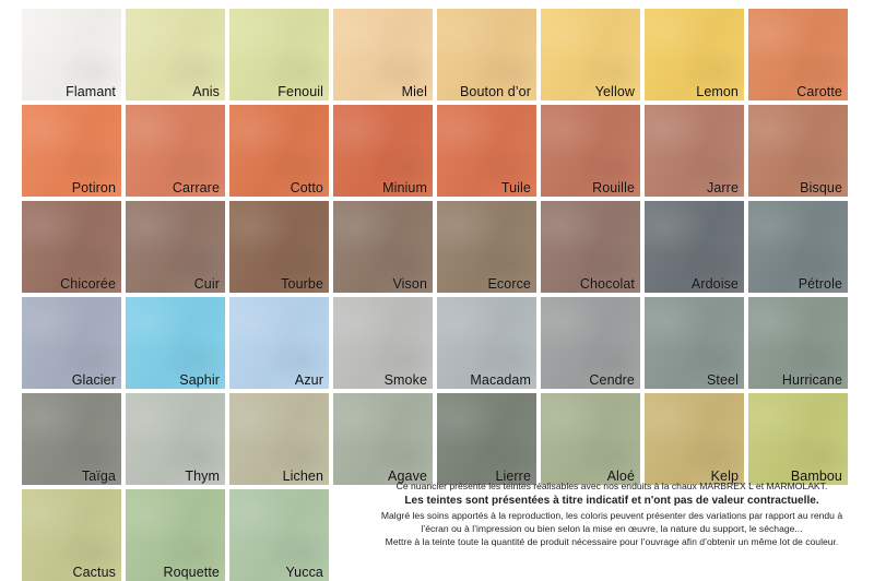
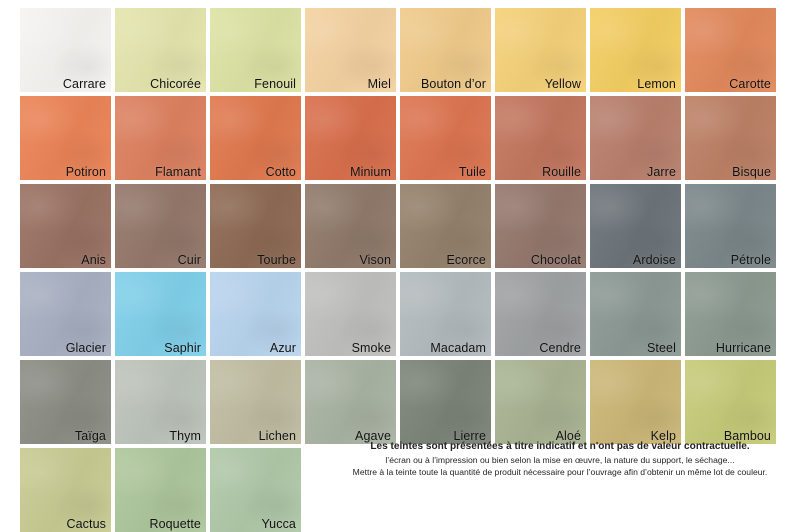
- Flamant
+ Carrare
- Anis
+ Chicorée
  Fenouil
  Miel
  Bouton d’or
  Yellow
  Lemon
  Carotte
  Potiron
- Carrare
+ Flamant
  Cotto
  Minium
  Tuile
  Rouille
  Jarre
  Bisque
- Chicorée
+ Anis
  Cuir
  Tourbe
  Vison
  Ecorce
  Chocolat
  Ardoise
  Pétrole
  Glacier
  Saphir
  Azur
  Smoke
  Macadam
  Cendre
  Steel
  Hurricane
  Taïga
  Thym
  Lichen
  Agave
  Lierre
  Aloé
  Kelp
  Bambou
  Cactus
  Roquette
  Yucca
- Ce nuancier présente les teintes réalisables avec nos enduits à la chaux MARBREX L et MARMOLAKT.
  Les teintes sont présentées à titre indicatif et n'ont pas de valeur contractuelle.
- Malgré les soins apportés à la reproduction, les coloris peuvent présenter des variations par rapport au rendu à
  l’écran ou à l’impression ou bien selon la mise en œuvre, la nature du support, le séchage...
  Mettre à la teinte toute la quantité de produit nécessaire pour l’ouvrage afin d’obtenir un même lot de couleur.
